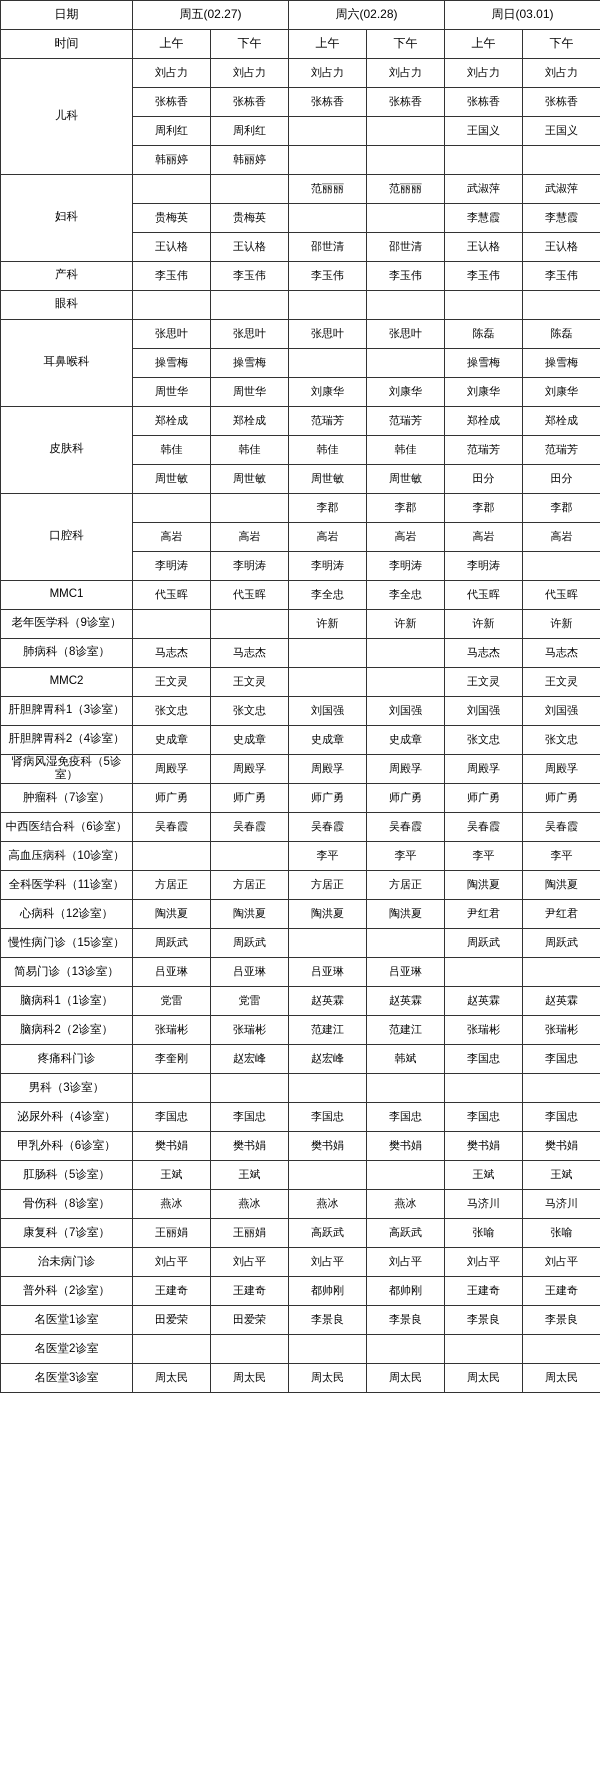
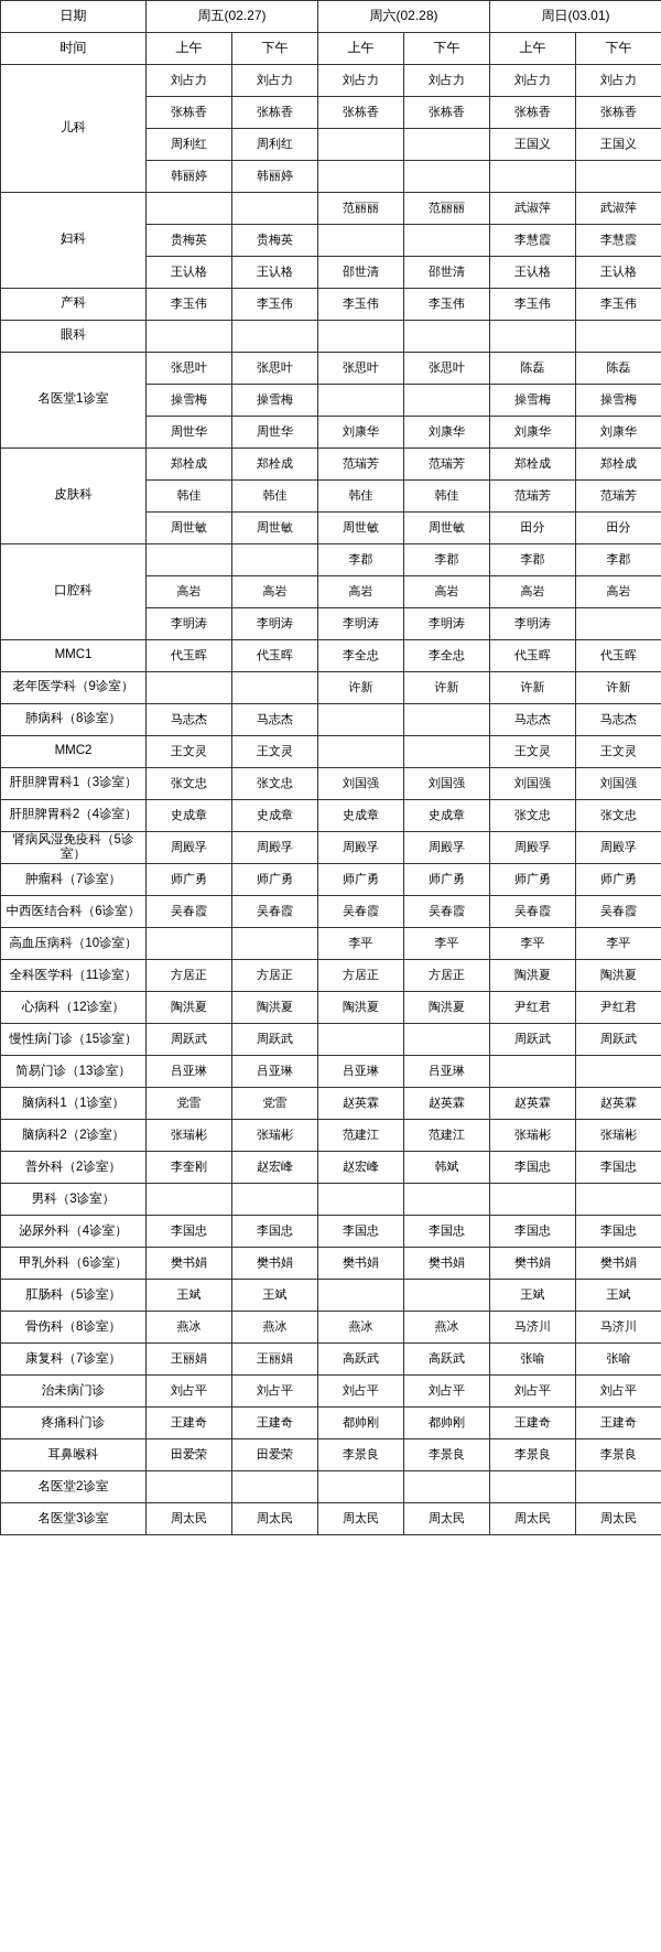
  日期	周五(02.27)	周六(02.28)	周日(03.01)
  时间	上午	下午	上午	下午	上午	下午
  儿科	刘占力	刘占力	刘占力	刘占力	刘占力	刘占力
  张栋香	张栋香	张栋香	张栋香	张栋香	张栋香
  周利红	周利红			王国义	王国义
  韩丽婷	韩丽婷
  妇科			范丽丽	范丽丽	武淑萍	武淑萍
  贵梅英	贵梅英			李慧霞	李慧霞
  王认格	王认格	邵世清	邵世清	王认格	王认格
  产科	李玉伟	李玉伟	李玉伟	李玉伟	李玉伟	李玉伟
  眼科
- 耳鼻喉科	张思叶	张思叶	张思叶	张思叶	陈磊	陈磊
+ 名医堂1诊室	张思叶	张思叶	张思叶	张思叶	陈磊	陈磊
  操雪梅	操雪梅			操雪梅	操雪梅
  周世华	周世华	刘康华	刘康华	刘康华	刘康华
  皮肤科	郑栓成	郑栓成	范瑞芳	范瑞芳	郑栓成	郑栓成
  韩佳	韩佳	韩佳	韩佳	范瑞芳	范瑞芳
  周世敏	周世敏	周世敏	周世敏	田分	田分
  口腔科			李郡	李郡	李郡	李郡
  高岩	高岩	高岩	高岩	高岩	高岩
  李明涛	李明涛	李明涛	李明涛	李明涛
  MMC1	代玉晖	代玉晖	李全忠	李全忠	代玉晖	代玉晖
  老年医学科（9诊室）			许新	许新	许新	许新
  肺病科（8诊室）	马志杰	马志杰			马志杰	马志杰
  MMC2	王文灵	王文灵			王文灵	王文灵
  肝胆脾胃科1（3诊室）	张文忠	张文忠	刘国强	刘国强	刘国强	刘国强
  肝胆脾胃科2（4诊室）	史成章	史成章	史成章	史成章	张文忠	张文忠
  肾病风湿免疫科（5诊室）	周殿孚	周殿孚	周殿孚	周殿孚	周殿孚	周殿孚
  肿瘤科（7诊室）	师广勇	师广勇	师广勇	师广勇	师广勇	师广勇
  中西医结合科（6诊室）	吴春霞	吴春霞	吴春霞	吴春霞	吴春霞	吴春霞
  高血压病科（10诊室）			李平	李平	李平	李平
  全科医学科（11诊室）	方居正	方居正	方居正	方居正	陶洪夏	陶洪夏
  心病科（12诊室）	陶洪夏	陶洪夏	陶洪夏	陶洪夏	尹红君	尹红君
  慢性病门诊（15诊室）	周跃武	周跃武			周跃武	周跃武
  简易门诊（13诊室）	吕亚琳	吕亚琳	吕亚琳	吕亚琳
  脑病科1（1诊室）	党雷	党雷	赵英霖	赵英霖	赵英霖	赵英霖
  脑病科2（2诊室）	张瑞彬	张瑞彬	范建江	范建江	张瑞彬	张瑞彬
- 疼痛科门诊	李奎刚	赵宏峰	赵宏峰	韩斌	李国忠	李国忠
+ 普外科（2诊室）	李奎刚	赵宏峰	赵宏峰	韩斌	李国忠	李国忠
  男科（3诊室）
  泌尿外科（4诊室）	李国忠	李国忠	李国忠	李国忠	李国忠	李国忠
  甲乳外科（6诊室）	樊书娟	樊书娟	樊书娟	樊书娟	樊书娟	樊书娟
  肛肠科（5诊室）	王斌	王斌			王斌	王斌
  骨伤科（8诊室）	燕冰	燕冰	燕冰	燕冰	马济川	马济川
  康复科（7诊室）	王丽娟	王丽娟	高跃武	高跃武	张喻	张喻
  治未病门诊	刘占平	刘占平	刘占平	刘占平	刘占平	刘占平
- 普外科（2诊室）	王建奇	王建奇	都帅刚	都帅刚	王建奇	王建奇
+ 疼痛科门诊	王建奇	王建奇	都帅刚	都帅刚	王建奇	王建奇
- 名医堂1诊室	田爱荣	田爱荣	李景良	李景良	李景良	李景良
+ 耳鼻喉科	田爱荣	田爱荣	李景良	李景良	李景良	李景良
  名医堂2诊室
  名医堂3诊室	周太民	周太民	周太民	周太民	周太民	周太民
